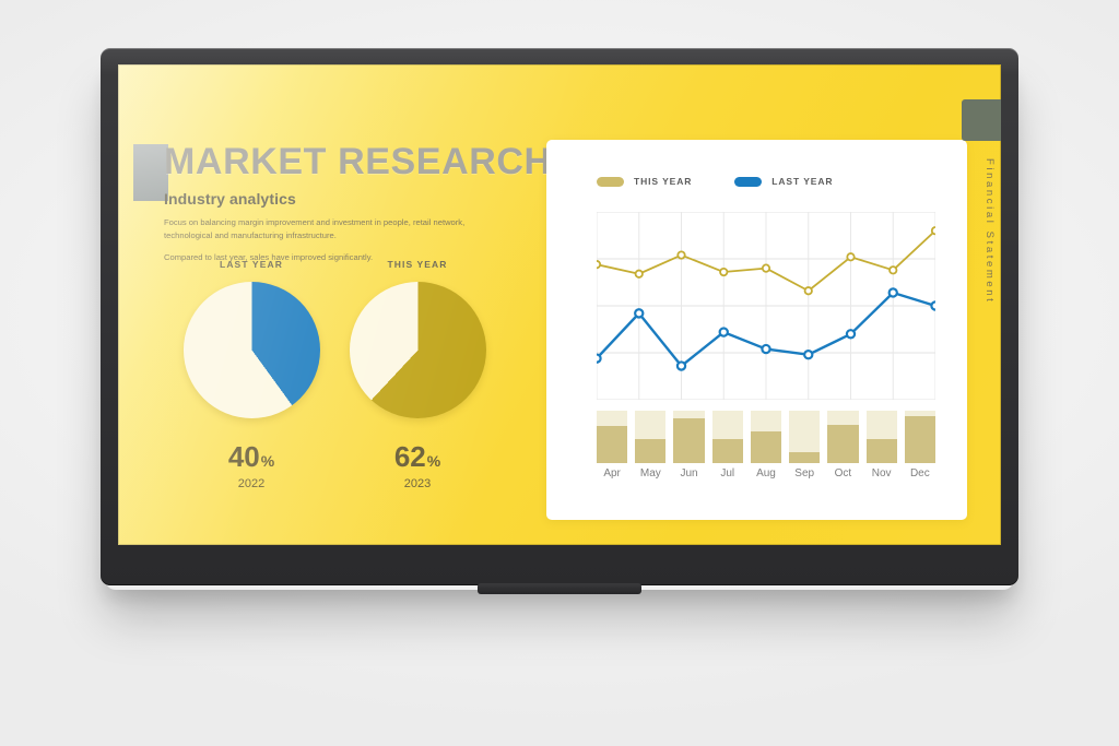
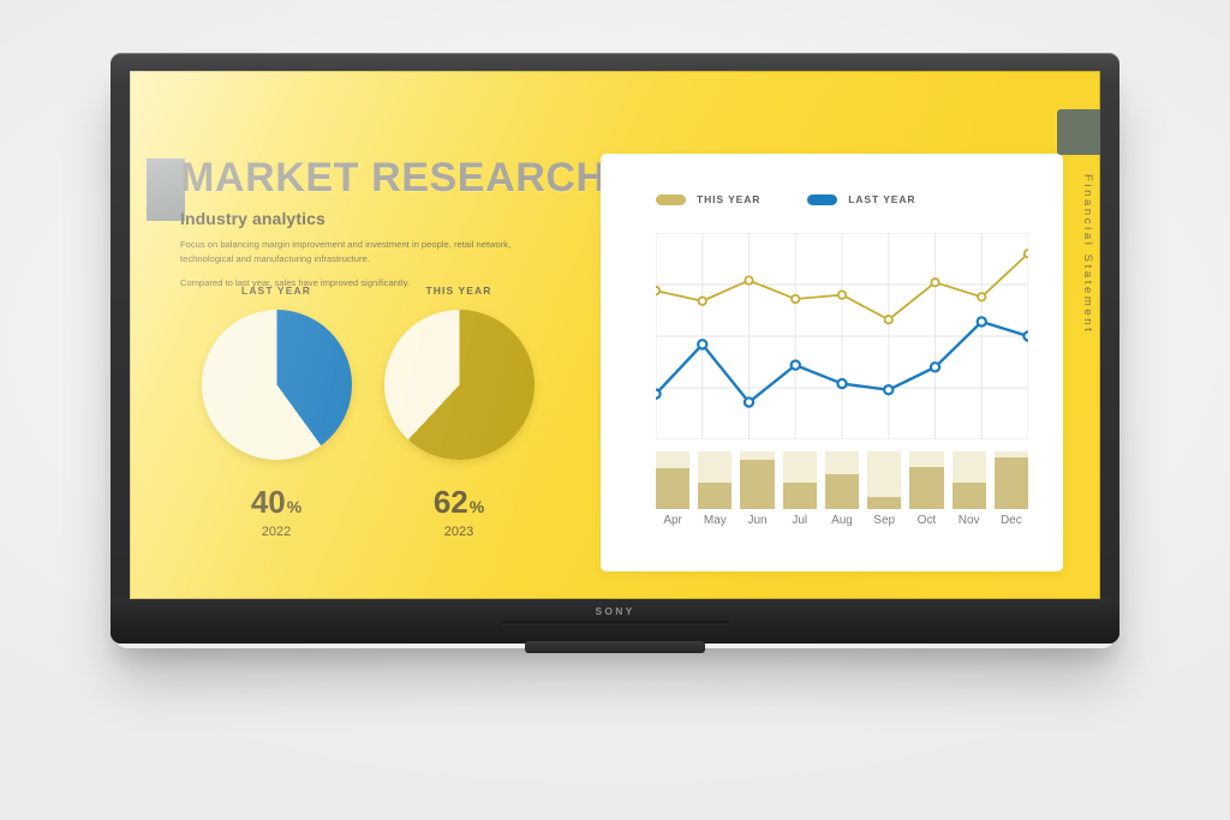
+ SONY
